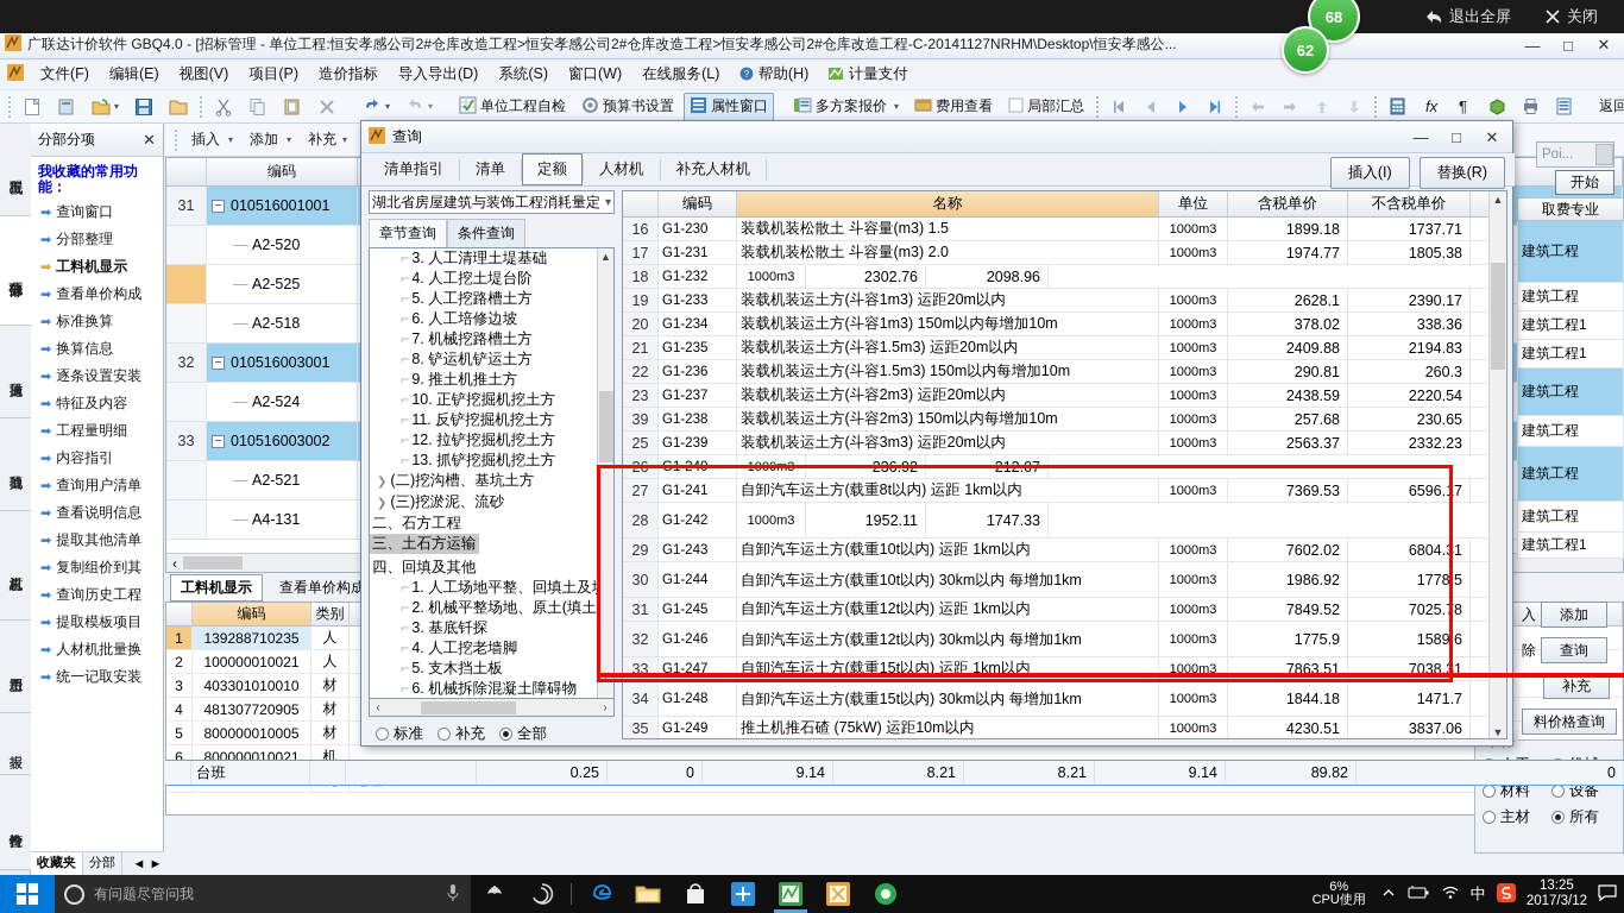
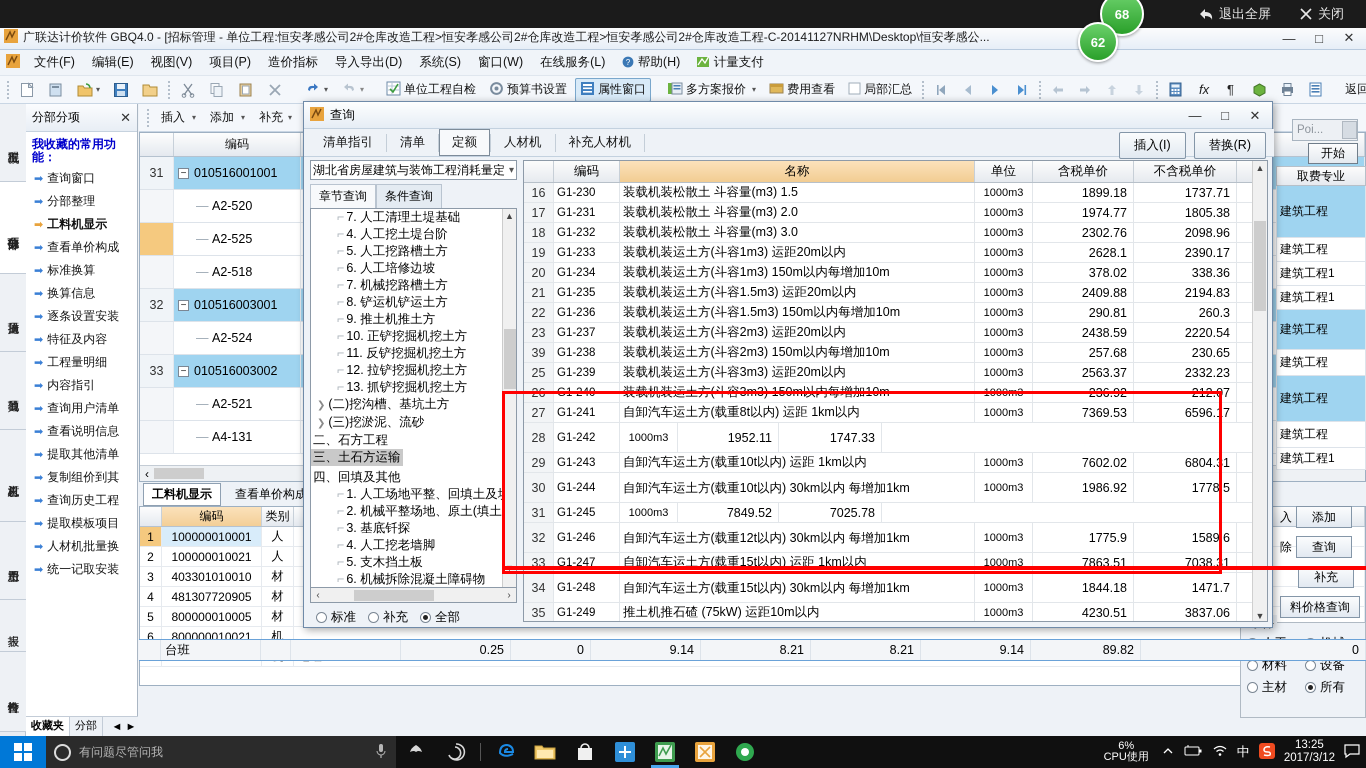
  退出全屏
  关闭
  68
  62
  广联达计价软件 GBQ4.0 - [招标管理 - 单位工程:恒安孝感公司2#仓库改造工程>恒安孝感公司2#仓库改造工程>恒安孝感公司2#仓库改造工程-C-20141127NRHM\Desktop\恒安孝感公...
  —
  □
  ✕
  文件(F)
  编辑(E)
  视图(V)
  项目(P)
  造价指标
  导入导出(D)
  系统(S)
  窗口(W)
  在线服务(L)
  ?
  帮助(H)
  计量支付
  ▾
  ▾
  ▾
  单位工程自检
  预算书设置
  属性窗口
  多方案报价
  ▾
  费用查看
  局部汇总
  fx
  ¶
  分部分项
  ✕
  我收藏的常用功能：
  ➡
  查询窗口
  ➡
  分部整理
  ➡
  工料机显示
  ➡
  查看单价构成
  ➡
  标准换算
  ➡
  换算信息
  ➡
  逐条设置安装
  ➡
  特征及内容
  ➡
  工程量明细
  ➡
  内容指引
  ➡
  查询用户清单
  ➡
  查看说明信息
  ➡
  提取其他清单
  ➡
  复制组价到其
  ➡
  查询历史工程
  ➡
  提取模板项目
  ➡
  人材机批量换
  ➡
  统一记取安装
  收藏夹
  分部
  ◄
  ►
  插入
  ▾
  添加
  ▾
  补充
  ▾
  编码
  31
  −
  010516001001
  —
  A2-520
  —
  A2-525
  —
  A2-518
  32
  −
  010516003001
  —
  A2-524
  33
  −
  010516003002
  —
  A2-521
  —
  A4-131
  ‹
  工料机显示
  查看单价构成
  编码
  类别
  1
- 139288710235
+ 100000010001
  人
  2
  100000010021
  人
  3
  403301010010
  材
  4
  481307720905
  材
  5
  800000010005
  材
  6
  800000010021
  机
  台班
  0.25
  0
  9.14
  8.21
  8.21
  9.14
  89.82
  0
  取费专业
  建筑工程
  建筑工程
  建筑工程1
  建筑工程1
  建筑工程
  建筑工程
  建筑工程
  建筑工程
  建筑工程1
  入
  添加
  除
  查询
  补充
  料价格查询
  材料
  设备
  主材
  所有
  Poi...
  开始
  查询
  —
  □
  ✕
  清单指引
  清单
  定额
  人材机
  补充人材机
  插入(I)
  替换(R)
  湖北省房屋建筑与装饰工程消耗量定
  ▾
  章节查询
  条件查询
- ⌐ 3. 人工清理土堤基础
+ ⌐ 7. 人工清理土堤基础
  ⌐ 4. 人工挖土堤台阶
  ⌐ 5. 人工挖路槽土方
  ⌐ 6. 人工培修边坡
  ⌐ 7. 机械挖路槽土方
  ⌐ 8. 铲运机铲运土方
  ⌐ 9. 推土机推土方
  ⌐ 10. 正铲挖掘机挖土方
  ⌐ 11. 反铲挖掘机挖土方
  ⌐ 12. 拉铲挖掘机挖土方
  ⌐ 13. 抓铲挖掘机挖土方
  ❯ (二)挖沟槽、基坑土方
  ❯ (三)挖淤泥、流砂
  二、石方工程
  三、土石方运输
  四、回填及其他
  ⌐ 1. 人工场地平整、回填土及
  ⌐ 2. 机械平整场地、原土(填土
  ⌐ 3. 基底钎探
  ⌐ 4. 人工挖老墙脚
  ⌐ 5. 支木挡土板
  ⌐ 6. 机械拆除混凝土障碍物
  ▲
  ‹
  ›
  标准
  补充
  全部
  编码
  名称
  单位
  含税单价
  不含税单价
  16
  G1-230
  装载机装松散土 斗容量(m3) 1.5
  1000m3
  1899.18
  1737.71
  17
  G1-231
  装载机装松散土 斗容量(m3) 2.0
  1000m3
  1974.77
  1805.38
  18
  G1-232
+ 装载机装松散土 斗容量(m3) 3.0
  1000m3
  2302.76
  2098.96
  19
  G1-233
  装载机装运土方(斗容1m3) 运距20m以内
  1000m3
  2628.1
  2390.17
  20
  G1-234
  装载机装运土方(斗容1m3) 150m以内每增加10m
  1000m3
  378.02
  338.36
  21
  G1-235
  装载机装运土方(斗容1.5m3) 运距20m以内
  1000m3
  2409.88
  2194.83
  22
  G1-236
  装载机装运土方(斗容1.5m3) 150m以内每增加10m
  1000m3
  290.81
  260.3
  23
  G1-237
  装载机装运土方(斗容2m3) 运距20m以内
  1000m3
  2438.59
  2220.54
  39
  G1-238
  装载机装运土方(斗容2m3) 150m以内每增加10m
  1000m3
  257.68
  230.65
  25
  G1-239
  装载机装运土方(斗容3m3) 运距20m以内
  1000m3
  2563.37
  2332.23
  26
  G1-240
+ 装载机装运土方(斗容3m3) 150m以内每增加10m
  1000m3
  236.92
  212.07
  27
  G1-241
  自卸汽车运土方(载重8t以内) 运距 1km以内
  1000m3
  7369.53
  6596.17
  28
  G1-242
  1000m3
  1952.11
  1747.33
  29
  G1-243
  自卸汽车运土方(载重10t以内) 运距 1km以内
  1000m3
  7602.02
  6804.31
  30
  G1-244
  自卸汽车运土方(载重10t以内) 30km以内 每增加1km
  1000m3
  1986.92
  1778.5
  31
  G1-245
- 自卸汽车运土方(载重12t以内) 运距 1km以内
  1000m3
  7849.52
  7025.78
  32
  G1-246
  自卸汽车运土方(载重12t以内) 30km以内 每增加1km
  1000m3
  1775.9
  1589.6
  33
  G1-247
  自卸汽车运土方(载重15t以内) 运距 1km以内
  1000m3
  7863.51
  7038.31
  34
  G1-248
  自卸汽车运土方(载重15t以内) 30km以内 每增加1km
  1000m3
  1844.18
  1471.7
  35
  G1-249
  推土机推石碴 (75kW) 运距10m以内
  1000m3
  4230.51
  3837.06
  ▲
  ▼
  有问题尽管问我
  6%
  CPU使用
  中
  13:25
  2017/3/12
